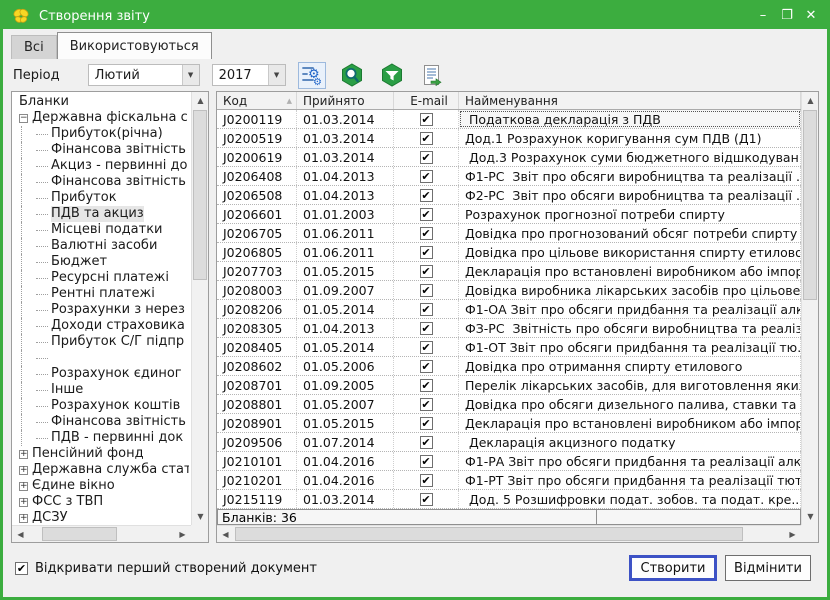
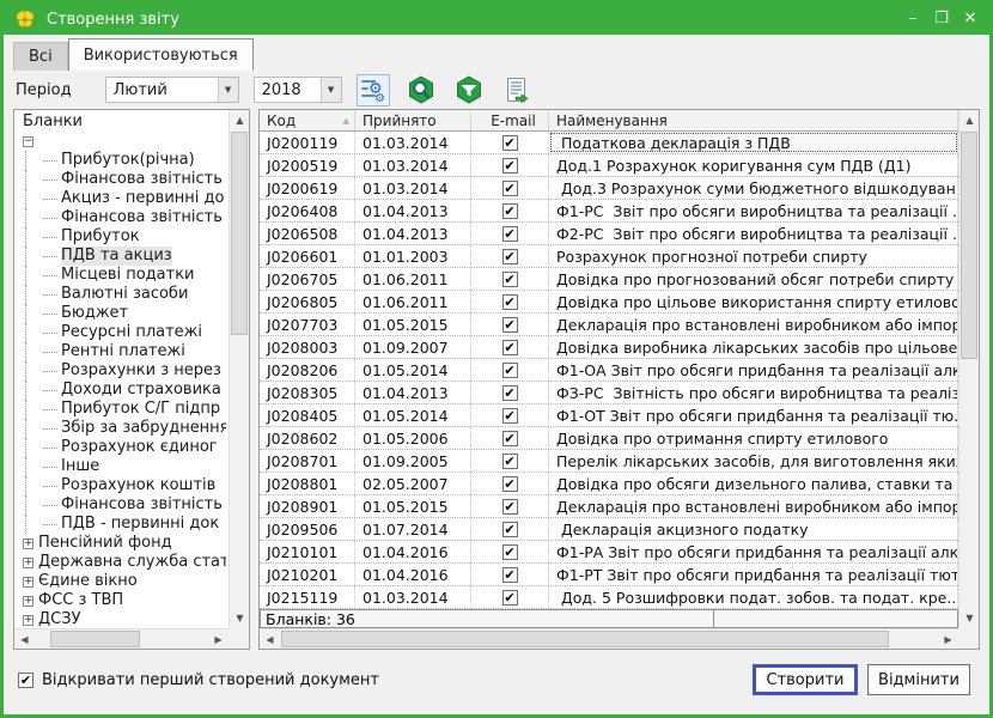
  Створення звіту
  –
  ❐
  ✕
  Всі
  Використовуються
  Період
  Лютий
  ▼
- 2017
+ 2018
  ▼
  ⚙
  ⚙
  Бланки
  −
- Державна фіскальна с
  Прибуток(річна)
  Фінансова звітність
  Акциз - первинні до
  Фінансова звітність
  Прибуток
  ПДВ та акциз
  Місцеві податки
  Валютні засоби
  Бюджет
  Ресурсні платежі
  Рентні платежі
  Розрахунки з нерез
  Доходи страховика
  Прибуток С/Г підпр
+ Збір за забруднення
  Розрахунок єдиног
  Інше
  Розрахунок коштів
  Фінансова звітність
  ПДВ - первинні док
  +
  Пенсійний фонд
  +
  Державна служба стат
  +
  Єдине вікно
  +
  ФСС з ТВП
  +
  ДСЗУ
  ▲
  ▼
  ◀
  ▶
  Код
  ▲
  Прийнято
  E-mail
  Найменування
  J0200119
  01.03.2014
  ✔
  Податкова декларація з ПДВ
  J0200519
  01.03.2014
  ✔
  Дод.1 Розрахунок коригування сум ПДВ (Д1)
  J0200619
  01.03.2014
  ✔
  Дод.3 Розрахунок суми бюджетного відшкодуван
  J0206408
  01.04.2013
  ✔
  Ф1-РС Звіт про обсяги виробництва та реалізації .
  J0206508
  01.04.2013
  ✔
  Ф2-РС Звіт про обсяги виробництва та реалізації .
  J0206601
  01.01.2003
  ✔
  Розрахунок прогнозної потреби спирту
  J0206705
  01.06.2011
  ✔
  Довідка про прогнозований обсяг потреби спирту
  J0206805
  01.06.2011
  ✔
  Довідка про цільове використання спирту етилово
  J0207703
  01.05.2015
  ✔
  Декларація про встановлені виробником або імпор
  J0208003
  01.09.2007
  ✔
  Довідка виробника лікарських засобів про цільове
  J0208206
  01.05.2014
  ✔
  Ф1-ОА Звіт про обсяги придбання та реалізації алк
  J0208305
  01.04.2013
  ✔
  ФЗ-РС Звітність про обсяги виробництва та реаліз
  J0208405
  01.05.2014
  ✔
  Ф1-ОТ Звіт про обсяги придбання та реалізації тю.
  J0208602
  01.05.2006
  ✔
  Довідка про отримання спирту етилового
  J0208701
  01.09.2005
  ✔
  Перелік лікарських засобів, для виготовлення яки
  J0208801
- 01.05.2007
+ 02.05.2007
  ✔
  Довідка про обсяги дизельного палива, ставки та
  J0208901
  01.05.2015
  ✔
  Декларація про встановлені виробником або імпор
  J0209506
  01.07.2014
  ✔
  Декларація акцизного податку
  J0210101
  01.04.2016
  ✔
  Ф1-РА Звіт про обсяги придбання та реалізації алк
  J0210201
  01.04.2016
  ✔
  Ф1-РТ Звіт про обсяги придбання та реалізації тют
  J0215119
  01.03.2014
  ✔
  Дод. 5 Розшифровки подат. зобов. та подат. кре..
  Бланків: 36
  ▲
  ▼
  ◀
  ▶
  ✔
  Відкривати перший створений документ
  Створити
  Відмінити
